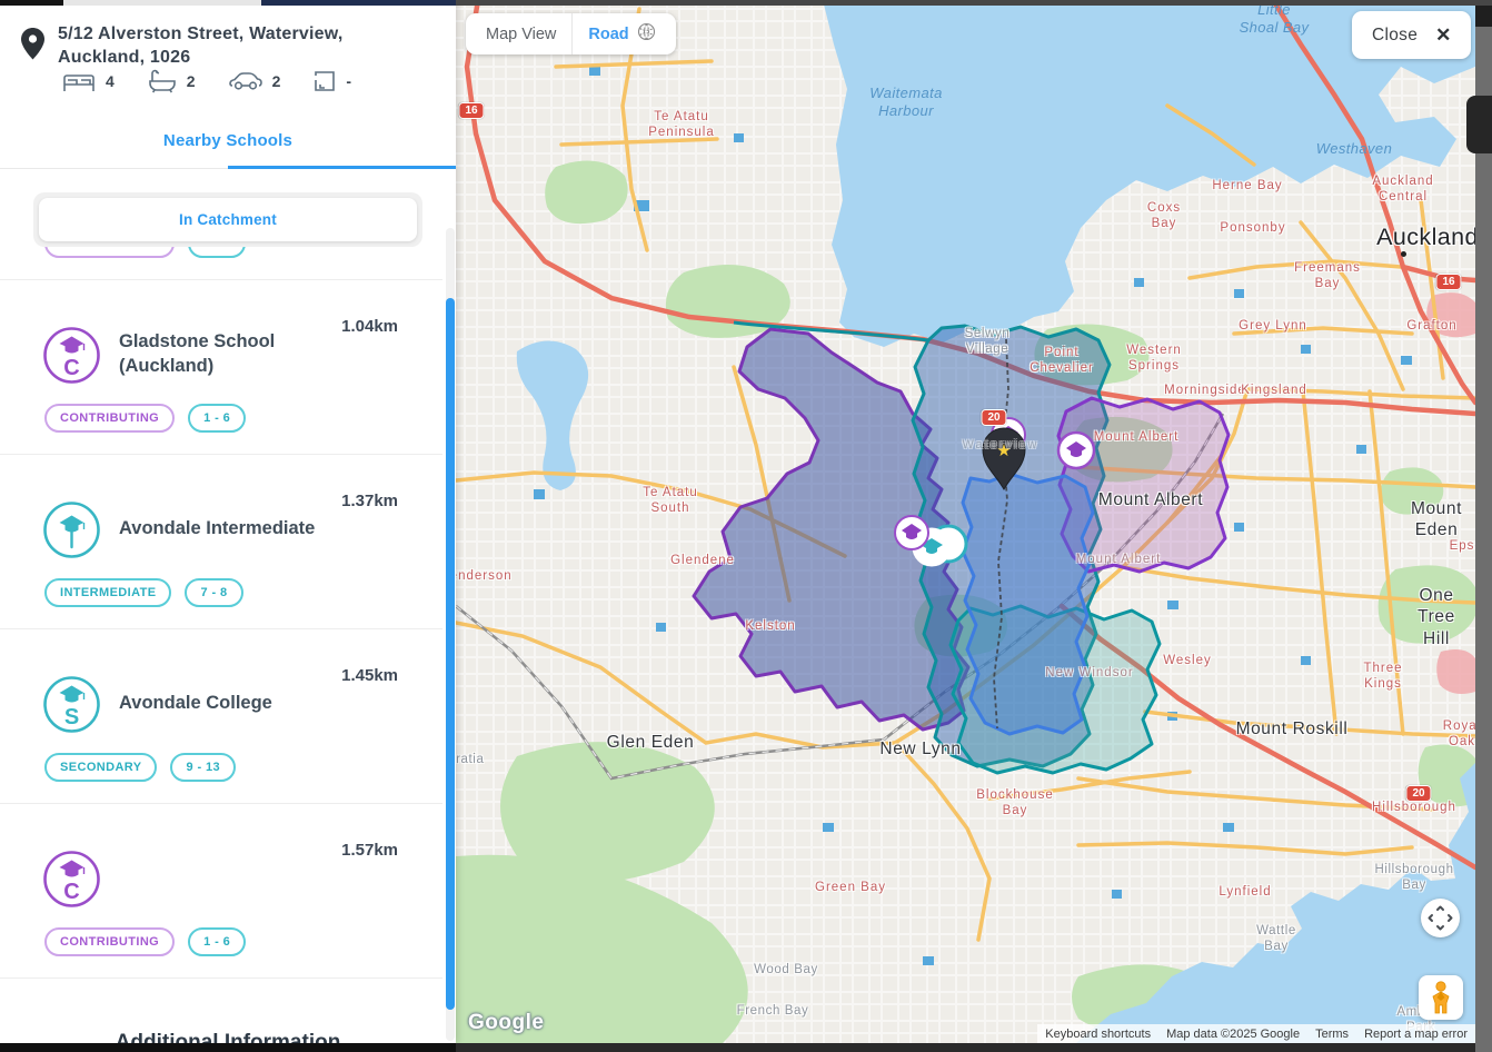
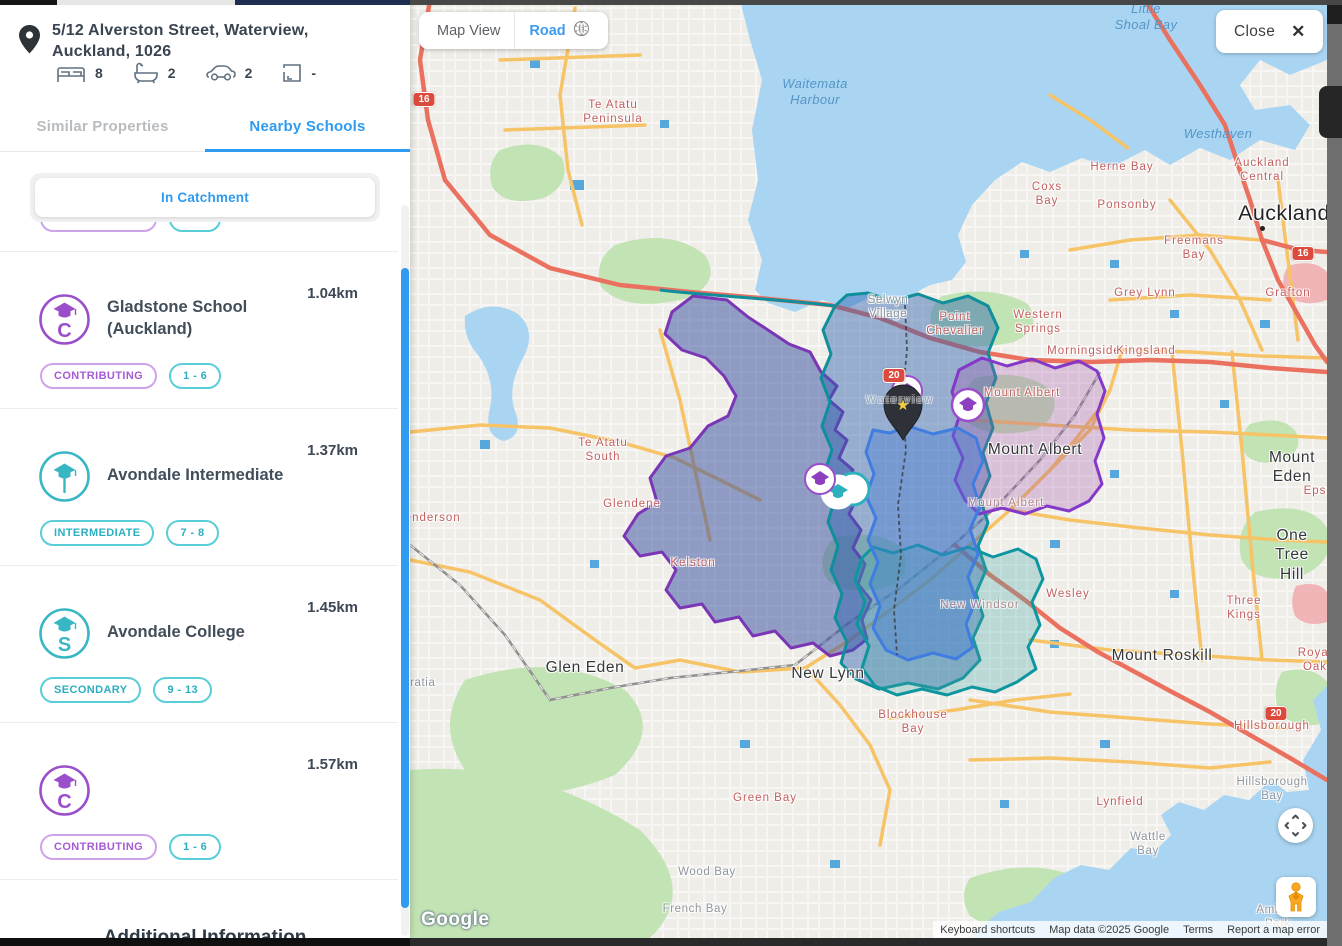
  5/12 Alverston Street, Waterview, Auckland, 1026
- 4
+ 8
  2
  2
  -
+ Similar Properties
  Nearby Schools
  In Catchment
  1.04km
  C
  Gladstone School (Auckland)
  CONTRIBUTING
  1 - 6
  1.37km
  Avondale Intermediate
  INTERMEDIATE
  7 - 8
  1.45km
  S
  Avondale College
  SECONDARY
  9 - 13
  1.57km
  C
  CONTRIBUTING
  1 - 6
  ★
  Little
  Shoal Bay
  Waitemata
  Harbour
  Westhaven
  Herne Bay
  Coxs
  Bay
  Auckland
  Central
  Auckland
  Ponsonby
  Freemans
  Bay
  Grey Lynn
  Grafton
  Western
  Springs
  Point
  Chevalier
  Selwyn
  Village
  Te Atatu
  Peninsula
  Te Atatu
  South
  Morningside
  Kingsland
  Mount Albert
  Mount Albert
  Mount Albert
  Mount Eden
  One Tree Hill
  Three
  Kings
  Roya Oak
  Mount Roskill
  Wesley
  New Windsor
  New Lynn
  Glen Eden
  Blockhouse
  Bay
  Hillsborough
  Hillsborough
  Bay
  Lynfield
  Wattle
  Bay
  Green Bay
  Wood Bay
  French Bay
  Kelston
  Glendene
  nderson
  ratia
  Waterview
  16
  16
  20
  20
  Map View
  Road
  Close
  ✕
  Google
  Keyboard shortcuts
  Map data ©2025 Google
  Terms
  Report a map error
